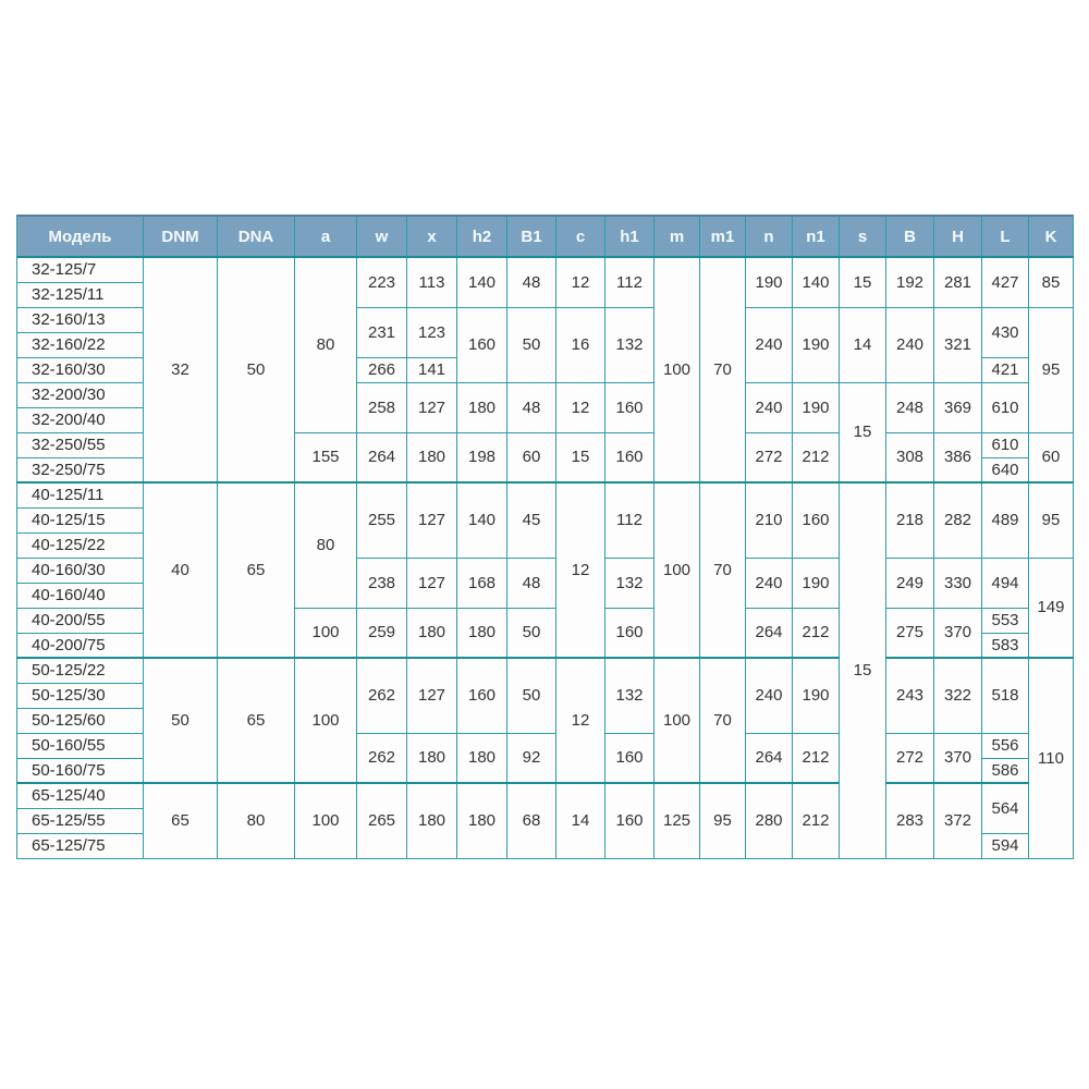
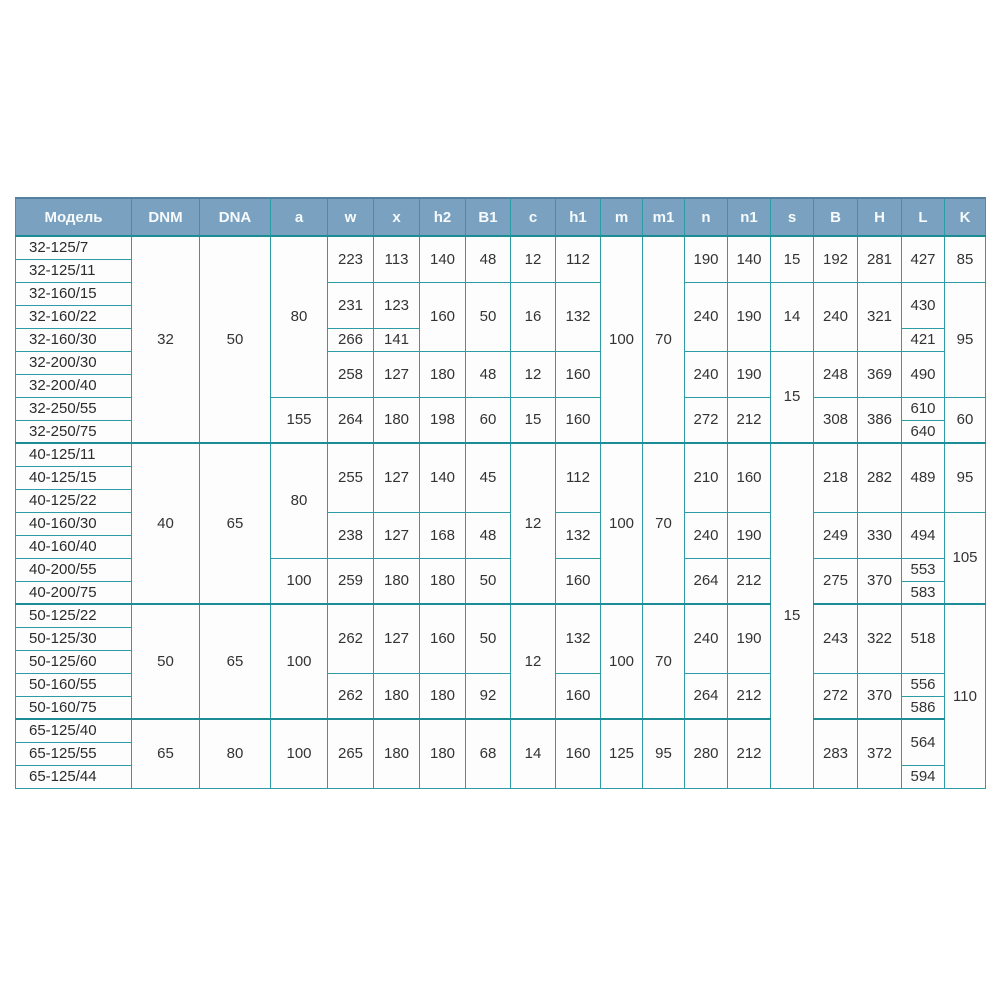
  Модель	DNM	DNA	a	w	x	h2	B1	c	h1	m	m1	n	n1	s	B	H	L	K
  32-125/7	32	50	80	223	113	140	48	12	112	100	70	190	140	15	192	281	427	85
  32-125/11
- 32-160/13	231	123	160	50	16	132	240	190	14	240	321	430	95
+ 32-160/15	231	123	160	50	16	132	240	190	14	240	321	430	95
  32-160/22
  32-160/30	266	141	421
- 32-200/30	258	127	180	48	12	160	240	190	15	248	369	610
+ 32-200/30	258	127	180	48	12	160	240	190	15	248	369	490
  32-200/40
  32-250/55	155	264	180	198	60	15	160	272	212	308	386	610	60
  32-250/75	640
  40-125/11	40	65	80	255	127	140	45	12	112	100	70	210	160	15	218	282	489	95
  40-125/15
  40-125/22
- 40-160/30	238	127	168	48	132	240	190	249	330	494	149
+ 40-160/30	238	127	168	48	132	240	190	249	330	494	105
  40-160/40
  40-200/55	100	259	180	180	50	160	264	212	275	370	553
  40-200/75	583
  50-125/22	50	65	100	262	127	160	50	12	132	100	70	240	190	243	322	518	110
  50-125/30
  50-125/60
  50-160/55	262	180	180	92	160	264	212	272	370	556
  50-160/75	586
  65-125/40	65	80	100	265	180	180	68	14	160	125	95	280	212	283	372	564
  65-125/55
- 65-125/75	594
+ 65-125/44	594
